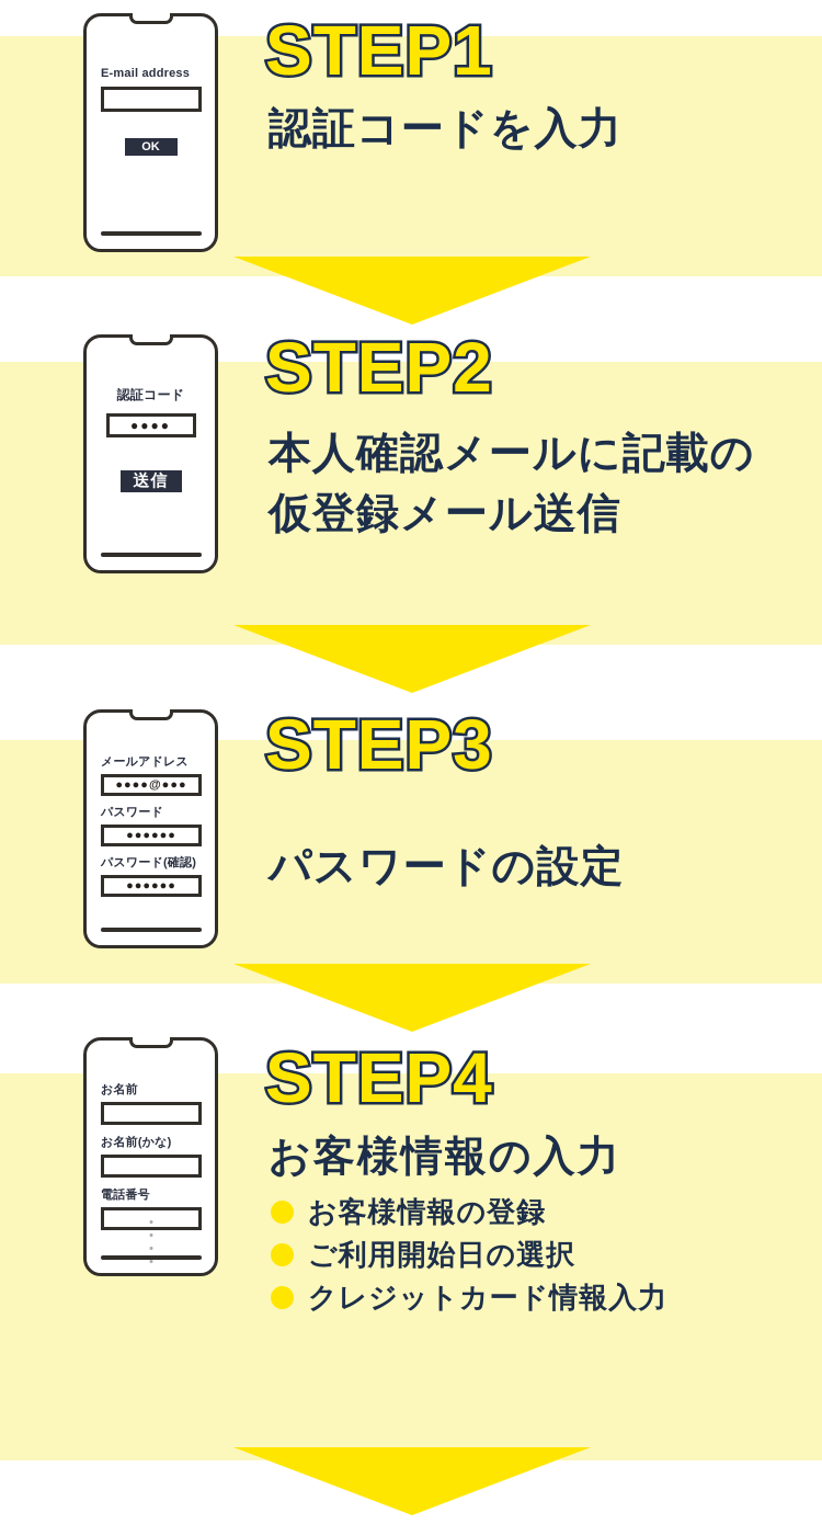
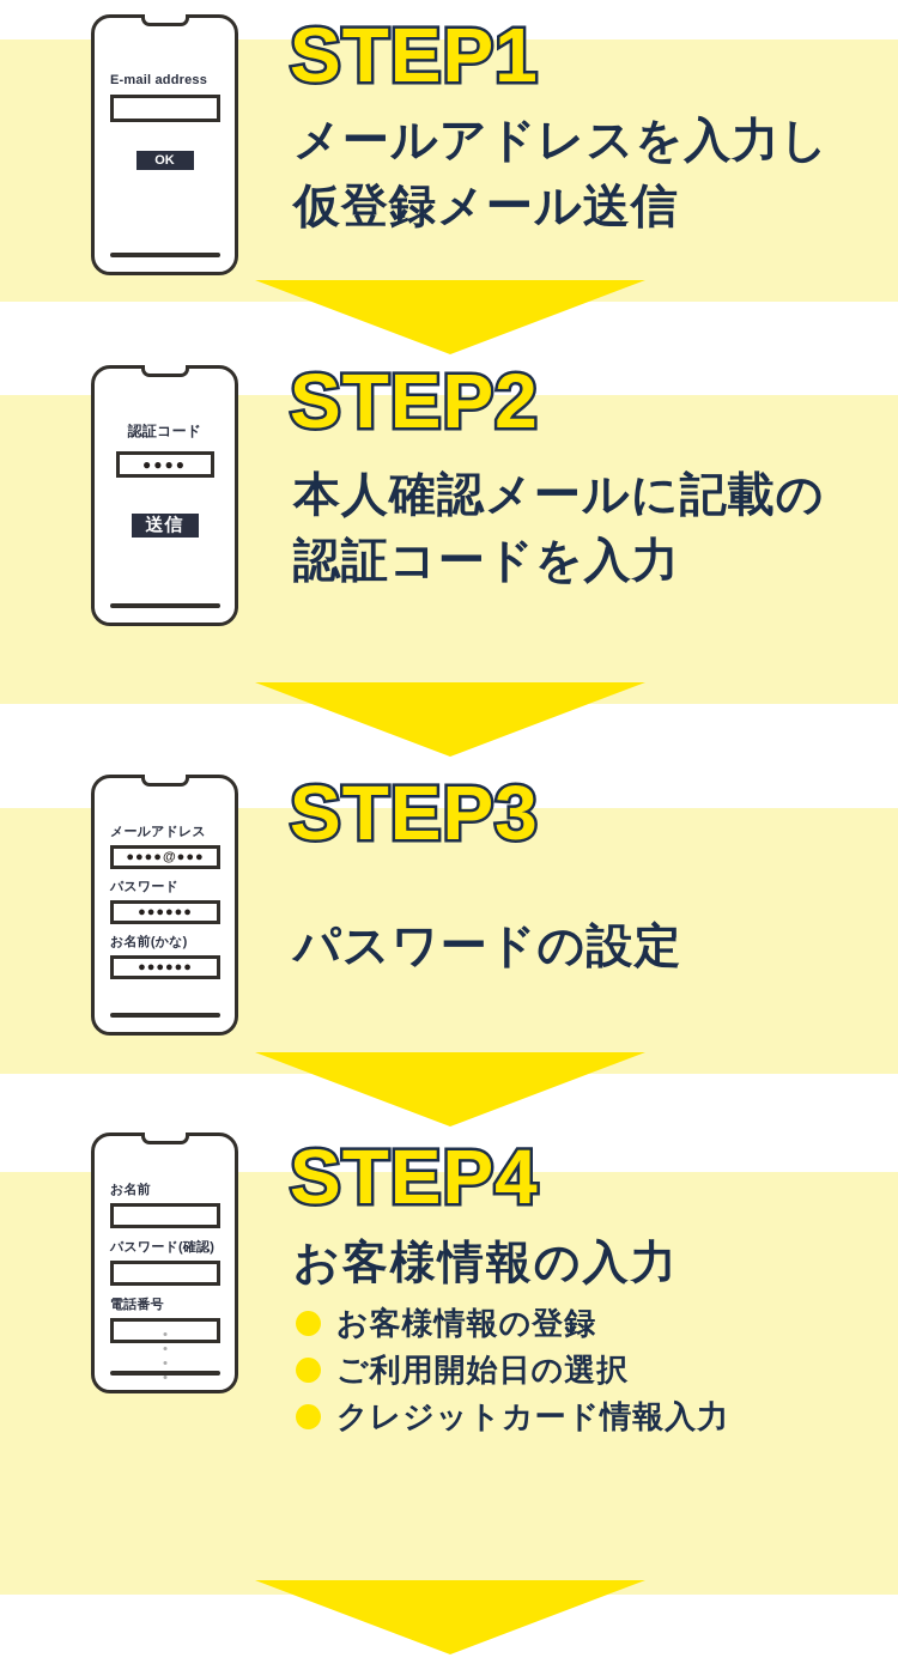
  E-mail address
  OK
  STEP1
+ メールアドレスを入力し
- 認証コードを入力
+ 仮登録メール送信
  認証コード
  ●●●●
  送信
  STEP2
  本人確認メールに記載の
- 仮登録メール送信
+ 認証コードを入力
  メールアドレス
  ●●●●@●●●
  パスワード
  ●●●●●●
- パスワード(確認)
+ お名前(かな)
  ●●●●●●
  STEP3
  パスワードの設定
  お名前
- お名前(かな)
+ パスワード(確認)
  電話番号
  STEP4
  お客様情報の入力
  お客様情報の登録
  ご利用開始日の選択
  クレジットカード情報入力
